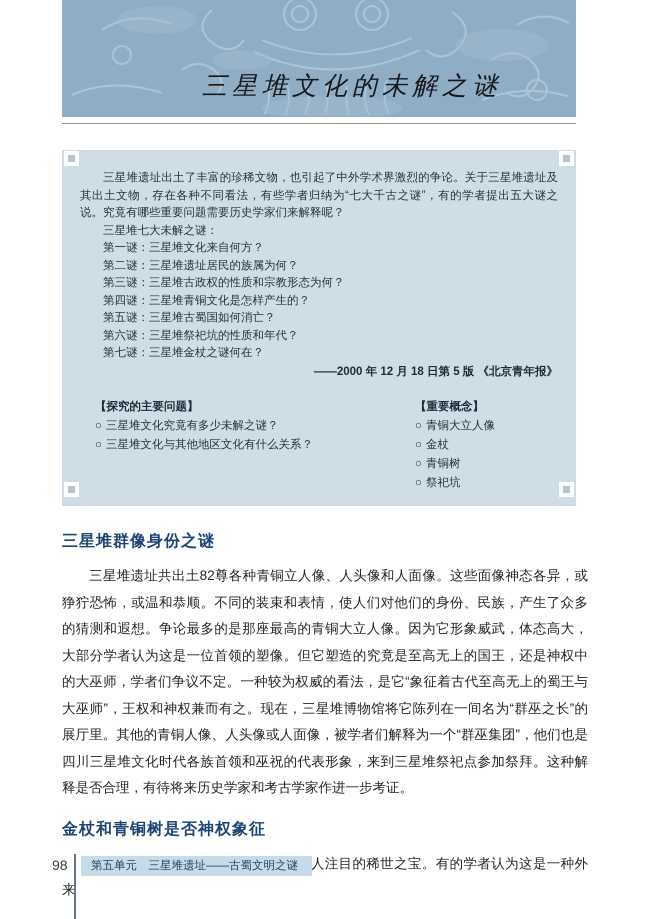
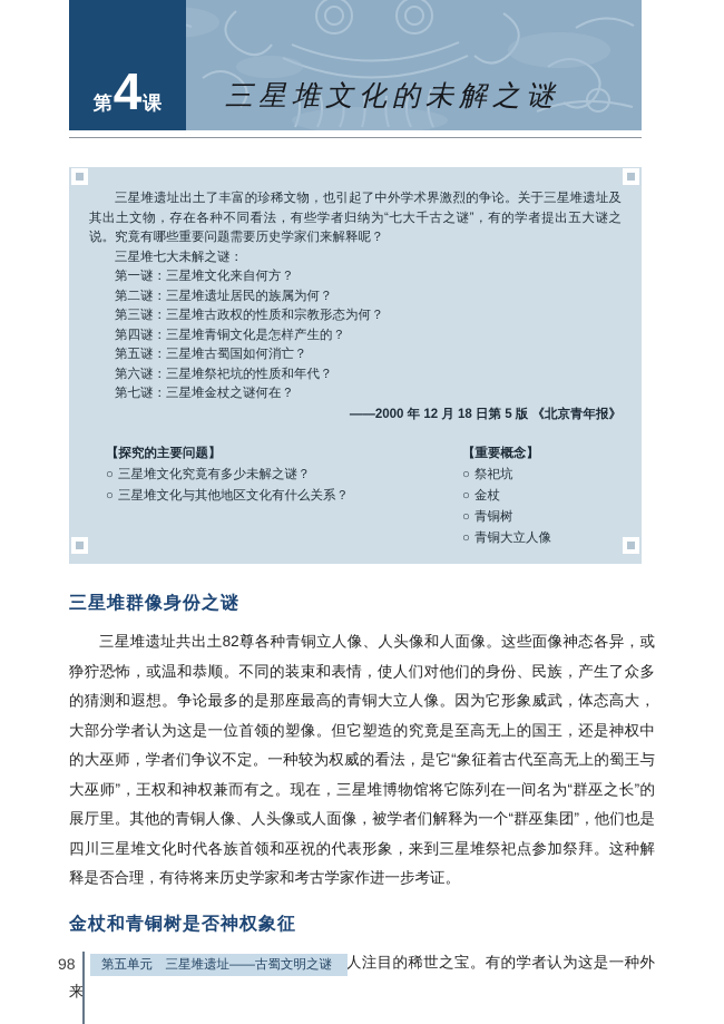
+ 第
+ 4
+ 课
  三星堆文化的未解之谜
  三星堆遗址出土了丰富的珍稀文物，也引起了中外学术界激烈的争论。关于三星堆遗址及其出土文物，存在各种不同看法，有些学者归纳为“七大千古之谜”，有的学者提出五大谜之说。究竟有哪些重要问题需要历史学家们来解释呢？
  三星堆七大未解之谜：
  第一谜：三星堆文化来自何方？
  第二谜：三星堆遗址居民的族属为何？
  第三谜：三星堆古政权的性质和宗教形态为何？
  第四谜：三星堆青铜文化是怎样产生的？
  第五谜：三星堆古蜀国如何消亡？
  第六谜：三星堆祭祀坑的性质和年代？
  第七谜：三星堆金杖之谜何在？
  ——2000 年 12 月 18 日第 5 版 《北京青年报》
  【探究的主要问题】
  ○
  三星堆文化究竟有多少未解之谜？
  ○
  三星堆文化与其他地区文化有什么关系？
  【重要概念】
  ○
- 青铜大立人像
+ 祭祀坑
  ○
  金杖
  ○
  青铜树
  ○
- 祭祀坑
+ 青铜大立人像
  三星堆群像身份之谜
  三星堆遗址共出土82尊各种青铜立人像、人头像和人面像。这些面像神态各异，或狰狞恐怖，或温和恭顺。不同的装束和表情，使人们对他们的身份、民族，产生了众多的猜测和遐想。争论最多的是那座最高的青铜大立人像。因为它形象威武，体态高大，大部分学者认为这是一位首领的塑像。但它塑造的究竟是至高无上的国王，还是神权中的大巫师，学者们争议不定。一种较为权威的看法，是它“象征着古代至高无上的蜀王与大巫师”，王权和神权兼而有之。现在，三星堆博物馆将它陈列在一间名为“群巫之长”的展厅里。其他的青铜人像、人头像或人面像，被学者们解释为一个“群巫集团”，他们也是四川三星堆文化时代各族首领和巫祝的代表形象，来到三星堆祭祀点参加祭拜。这种解释是否合理，有待将来历史学家和考古学家作进一步考证。
  金杖和青铜树是否神权象征
  98
  第五单元 三星堆遗址——古蜀文明之谜
